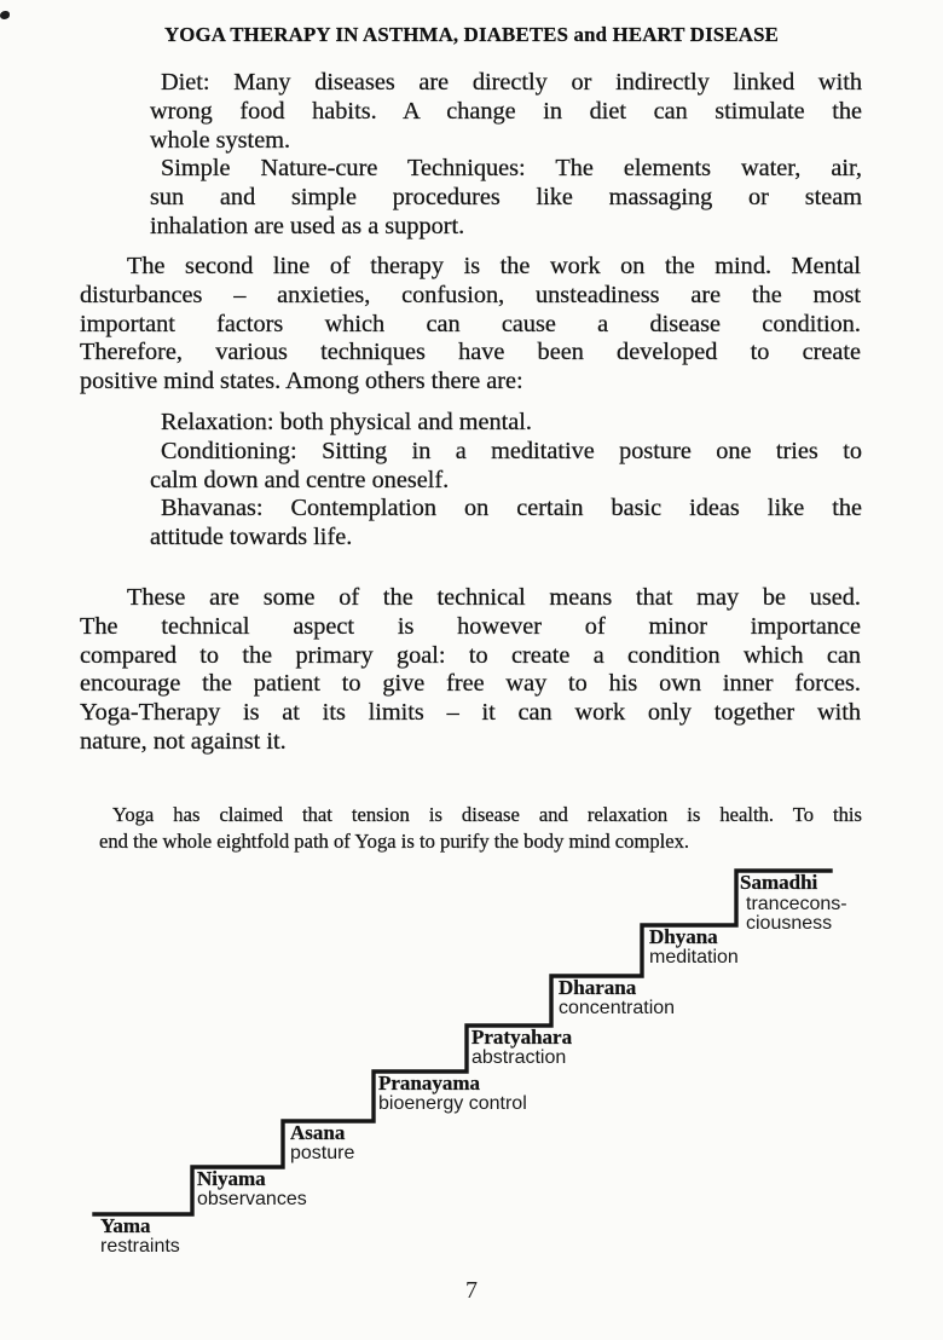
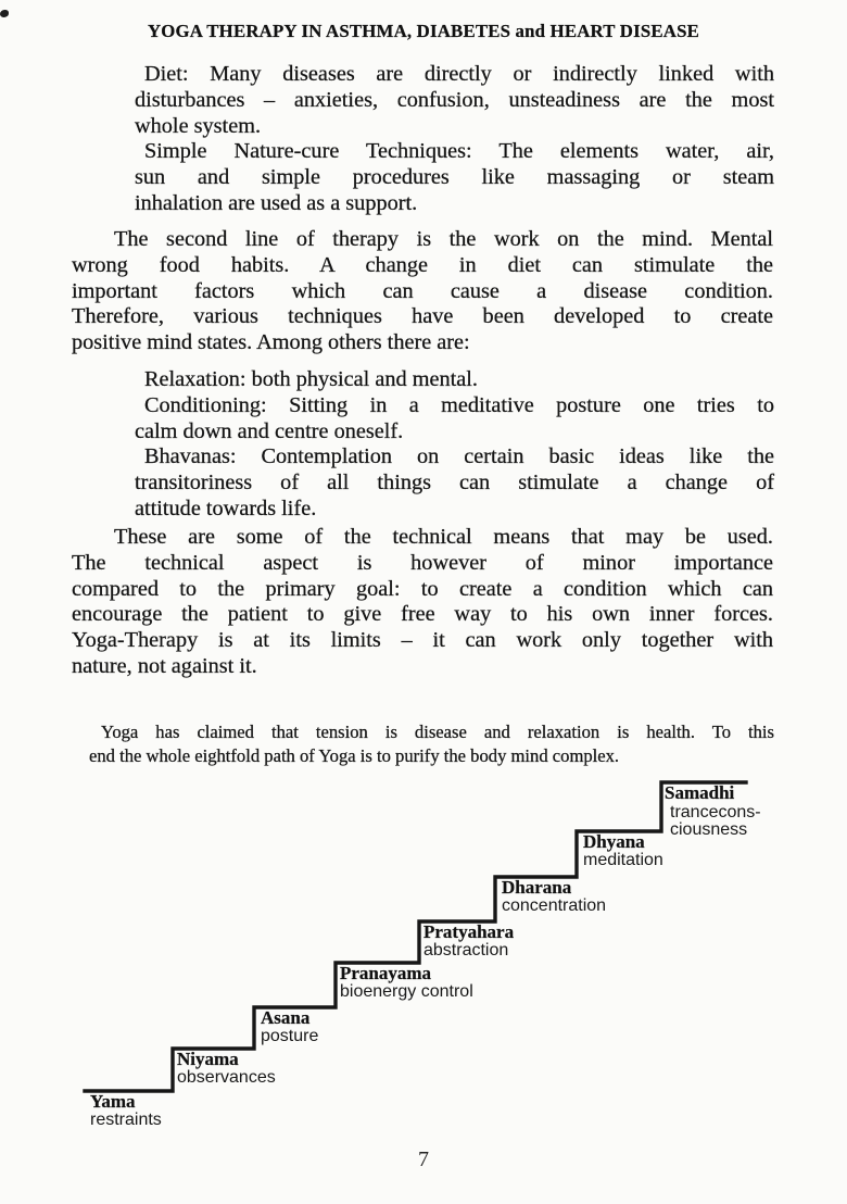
  YOGA THERAPY IN ASTHMA, DIABETES and HEART DISEASE
  Diet: Many diseases are directly or indirectly linked with
- wrong food habits. A change in diet can stimulate the
+ disturbances – anxieties, confusion, unsteadiness are the most
  whole system.
  Simple Nature-cure Techniques: The elements water, air,
  sun and simple procedures like massaging or steam
  inhalation are used as a support.
  The second line of therapy is the work on the mind. Mental
- disturbances – anxieties, confusion, unsteadiness are the most
+ wrong food habits. A change in diet can stimulate the
  important factors which can cause a disease condition.
  Therefore, various techniques have been developed to create
  positive mind states. Among others there are:
  Relaxation: both physical and mental.
  Conditioning: Sitting in a meditative posture one tries to
  calm down and centre oneself.
  Bhavanas: Contemplation on certain basic ideas like the
+ transitoriness of all things can stimulate a change of
  attitude towards life.
  These are some of the technical means that may be used.
  The technical aspect is however of minor importance
  compared to the primary goal: to create a condition which can
  encourage the patient to give free way to his own inner forces.
  Yoga-Therapy is at its limits – it can work only together with
  nature, not against it.
  Yoga has claimed that tension is disease and relaxation is health. To this
  end the whole eightfold path of Yoga is to purify the body mind complex.
  Yama
  restraints
  Niyama
  observances
  Asana
  posture
  Pranayama
  bioenergy control
  Pratyahara
  abstraction
  Dharana
  concentration
  Dhyana
  meditation
  Samadhi
  trancecons-
  ciousness
  7
